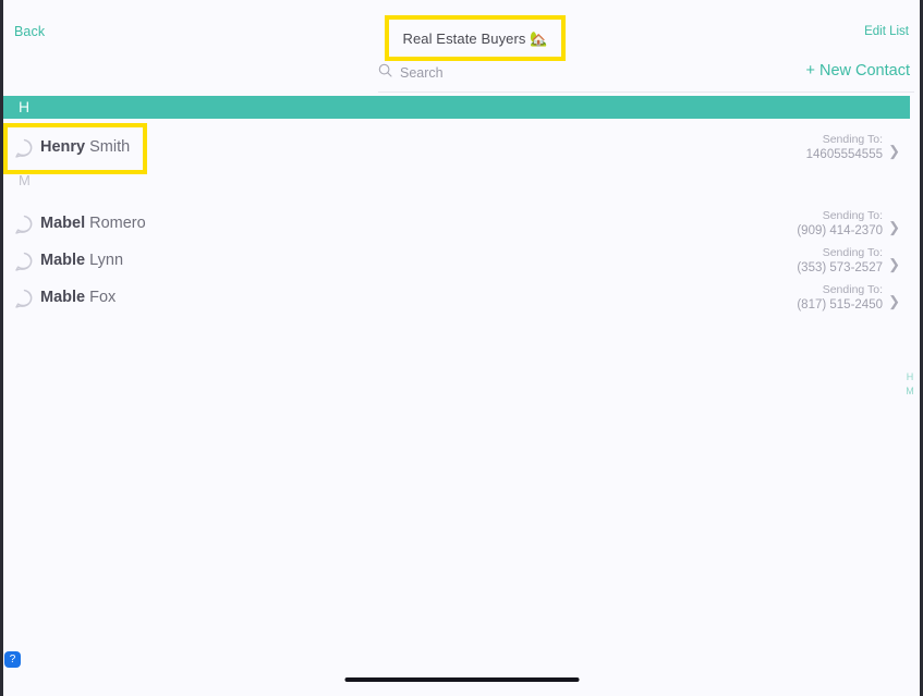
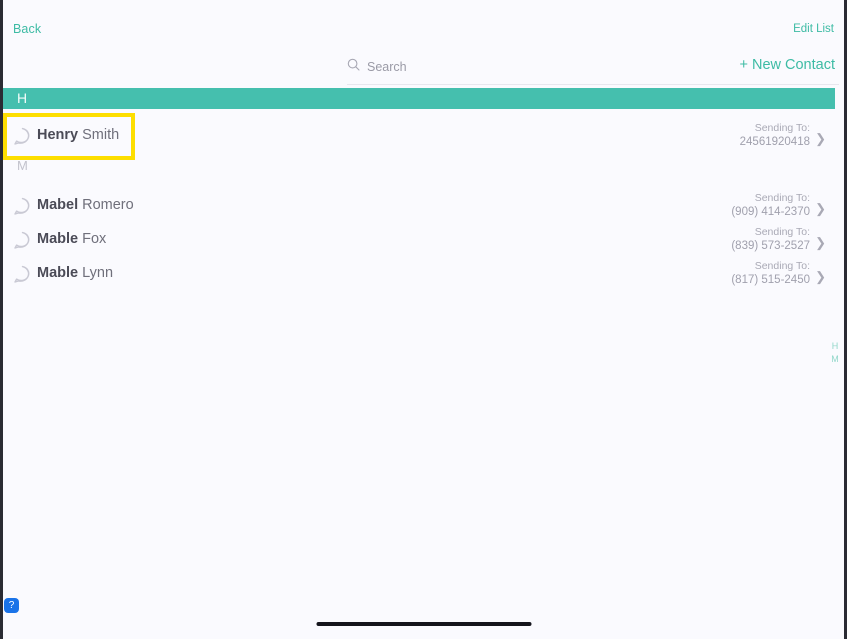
  Back
  Edit List
- Real Estate Buyers 🏡
  + New Contact
  Search
  H
  Henry Smith
  Sending To:
- 14605554555
+ 24561920418
  ❯
  M
  Mabel Romero
  Sending To:
  (909) 414-2370
  ❯
- Mable Lynn
+ Mable Fox
  Sending To:
- (353) 573-2527
+ (839) 573-2527
  ❯
- Mable Fox
+ Mable Lynn
  Sending To:
  (817) 515-2450
  ❯
  H
  M
  ?
